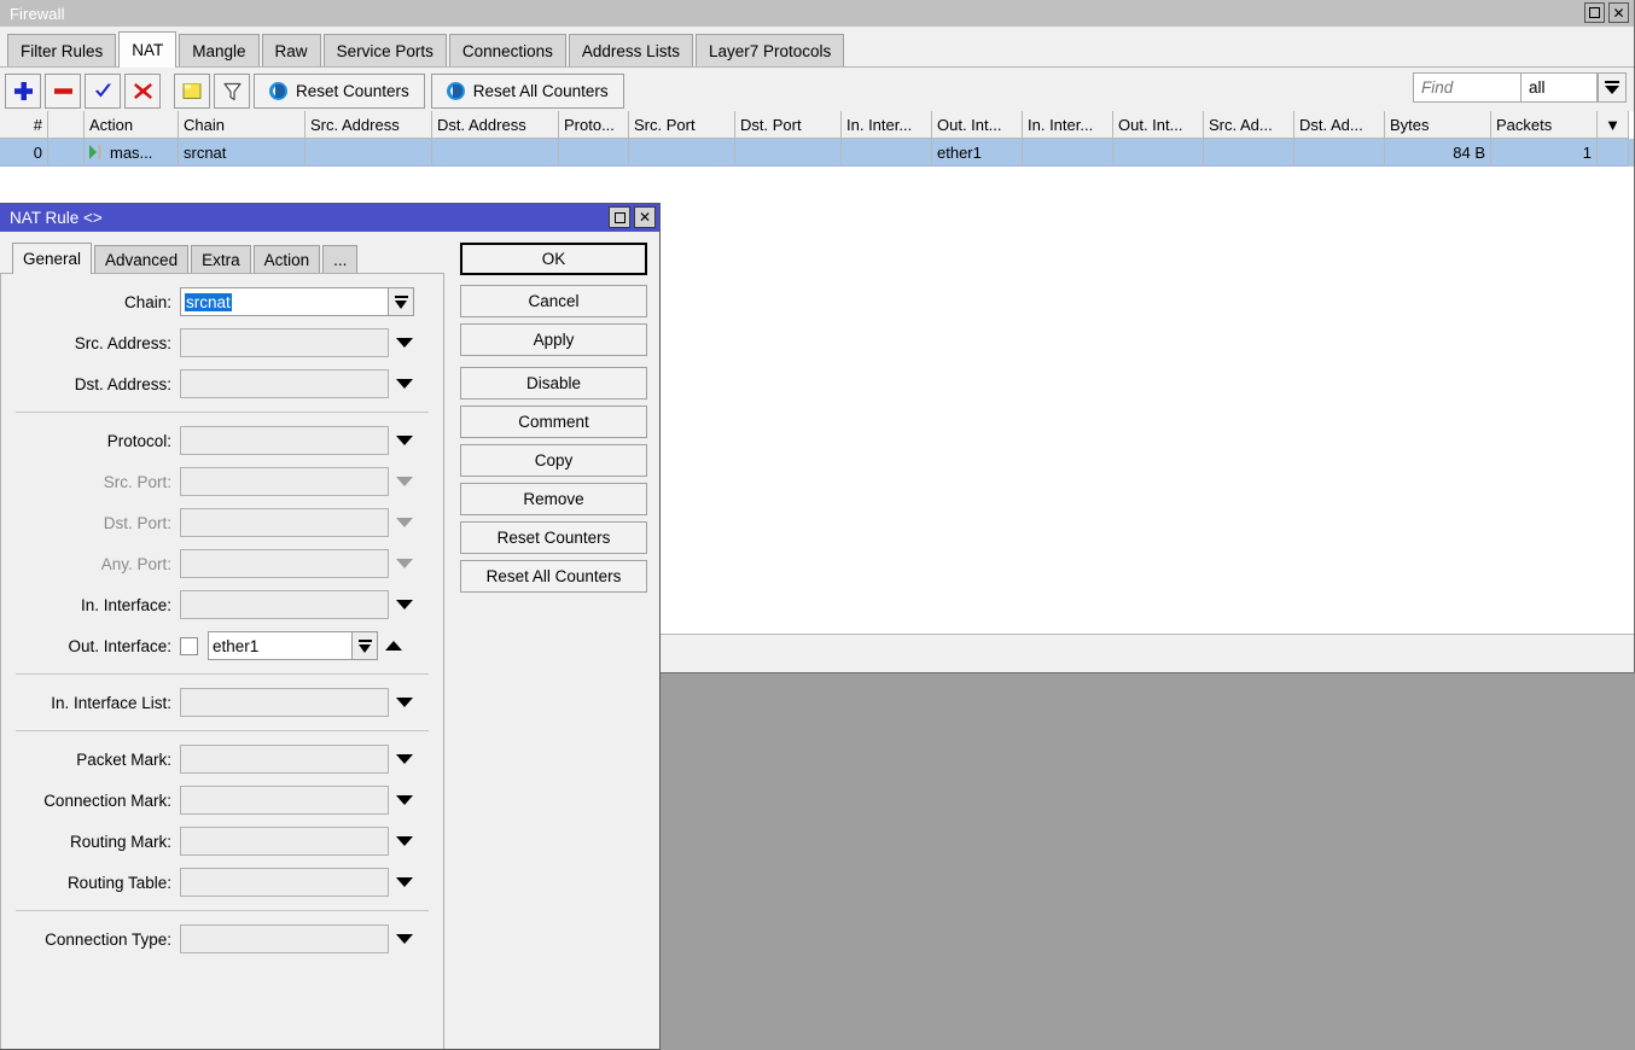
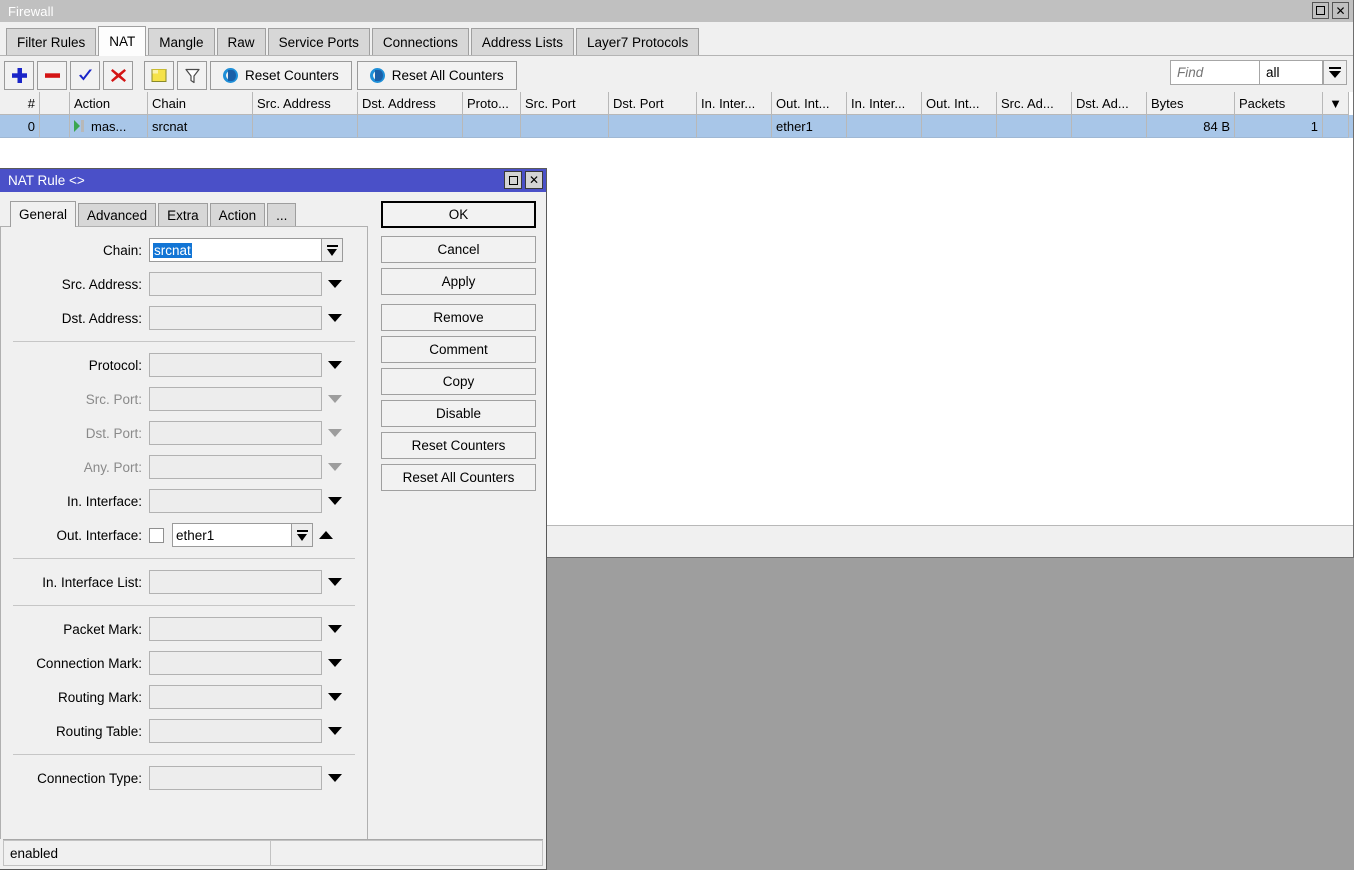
  Firewall
  ✕
  Filter Rules
  NAT
  Mangle
  Raw
  Service Ports
  Connections
  Address Lists
  Layer7 Protocols
  Reset Counters
  Reset All Counters
  Find
  all
  #
  Action
  Chain
  Src. Address
  Dst. Address
  Proto...
  Src. Port
  Dst. Port
  In. Inter...
  Out. Int...
  In. Inter...
  Out. Int...
  Src. Ad...
  Dst. Ad...
  Bytes
  Packets
  ▼
  0
  mas...
  srcnat
  ether1
  84 B
  1
  NAT Rule <>
  ✕
  General
  Advanced
  Extra
  Action
  ...
  Chain:
  srcnat
  Src. Address:
  Dst. Address:
  Protocol:
  Src. Port:
  Dst. Port:
  Any. Port:
  In. Interface:
  Out. Interface:
  ether1
  In. Interface List:
  Packet Mark:
  Connection Mark:
  Routing Mark:
  Routing Table:
  Connection Type:
  OK
  Cancel
  Apply
- Disable
+ Remove
  Comment
  Copy
- Remove
+ Disable
  Reset Counters
  Reset All Counters
+ enabled
